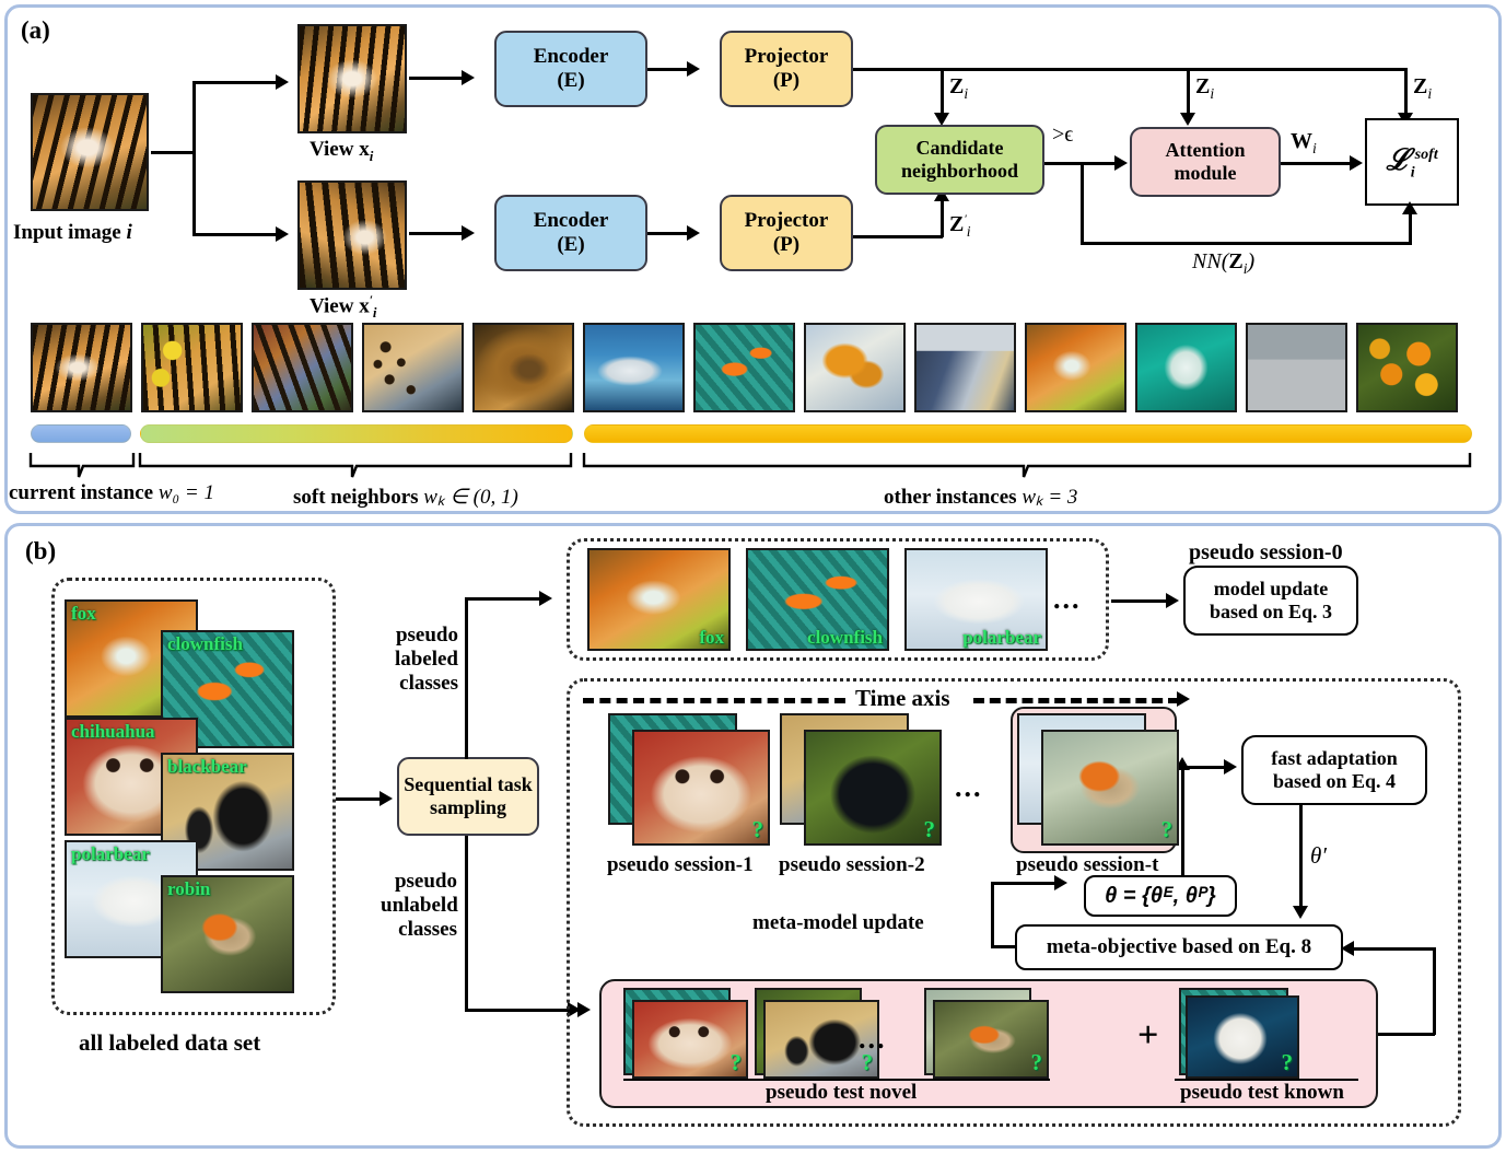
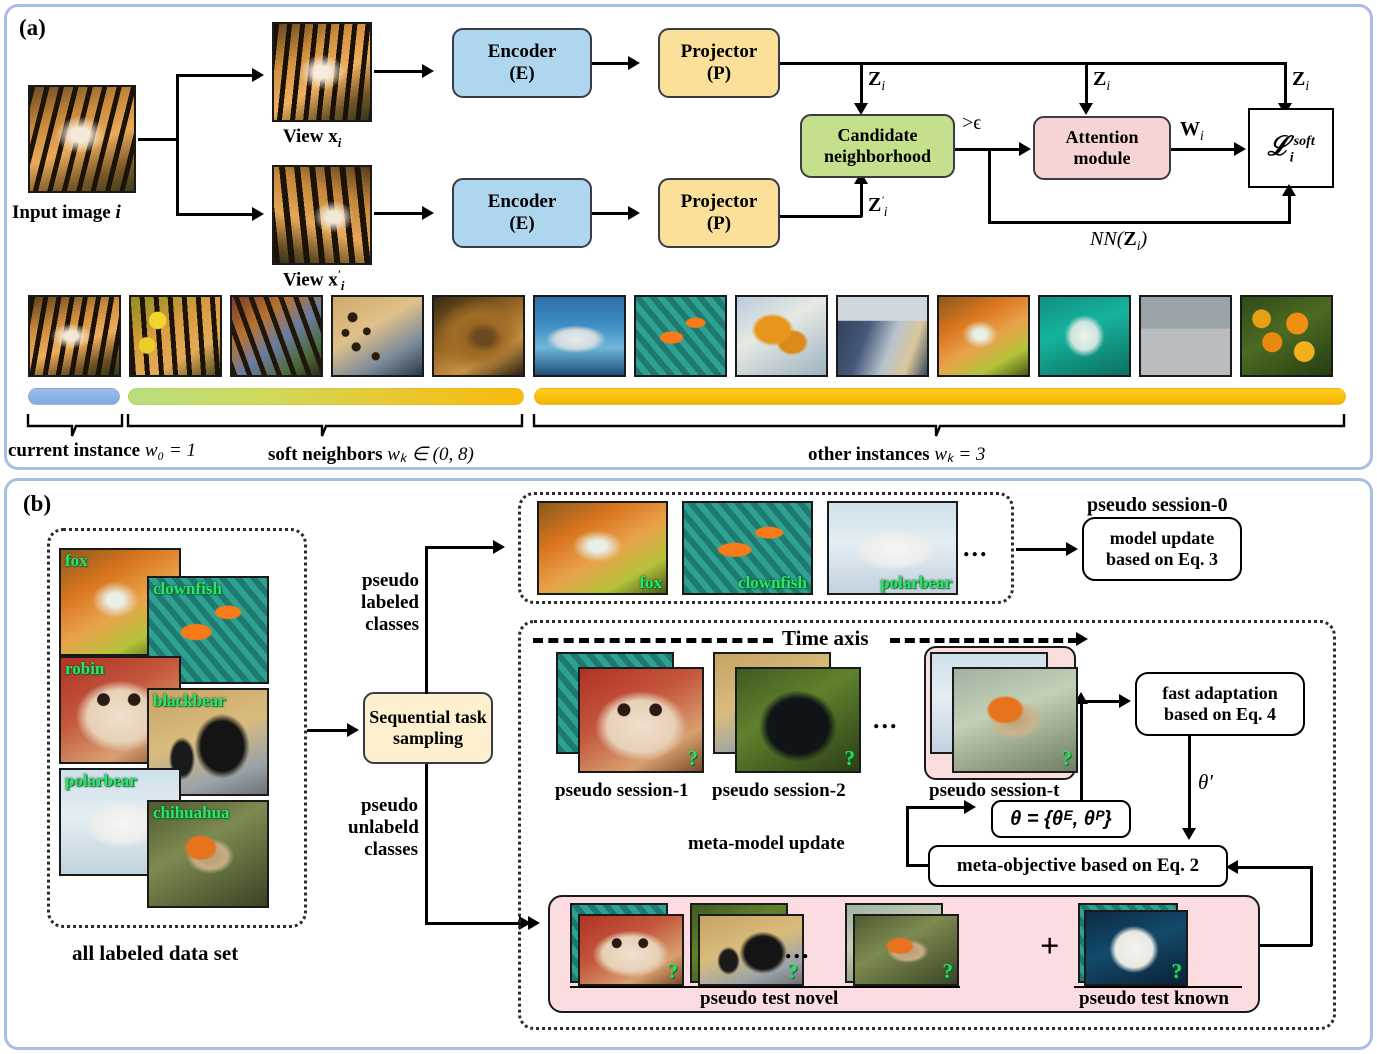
  (a)
  Input image i
  View xi
  View x′i
  Encoder
  (E)
  Encoder
  (E)
  Projector
  (P)
  Projector
  (P)
  Zi
  Zi
  Zi
  Z′i
  Candidate
  neighborhood
  >ϵ
  Attention
  module
  Wi
  ℒisoft
  NN(Zi)
  current instance w₀ = 1
- soft neighbors wₖ ∈ (0, 1)
+ soft neighbors wₖ ∈ (0, 8)
  other instances wₖ = 3
  (b)
  fox
  clownfish
- chihuahua
+ robin
  blackbear
  polarbear
- robin
+ chihuahua
  all labeled data set
  Sequential task
  sampling
  pseudo
  labeled
  classes
  pseudo
  unlabeld
  classes
  fox
  clownfish
  polarbear
  ...
  pseudo session-0
  model update
  based on Eq. 3
  Time axis
  ?
  pseudo session-1
  ?
  pseudo session-2
  ?
  pseudo session-t
  ...
  fast adaptation
  based on Eq. 4
  θ′
  θ = {θᴱ, θᴾ}
- meta-objective based on Eq. 8
+ meta-objective based on Eq. 2
  meta-model update
  ?
  ?
  ?
  ?
  ...
  +
  pseudo test novel
  pseudo test known
